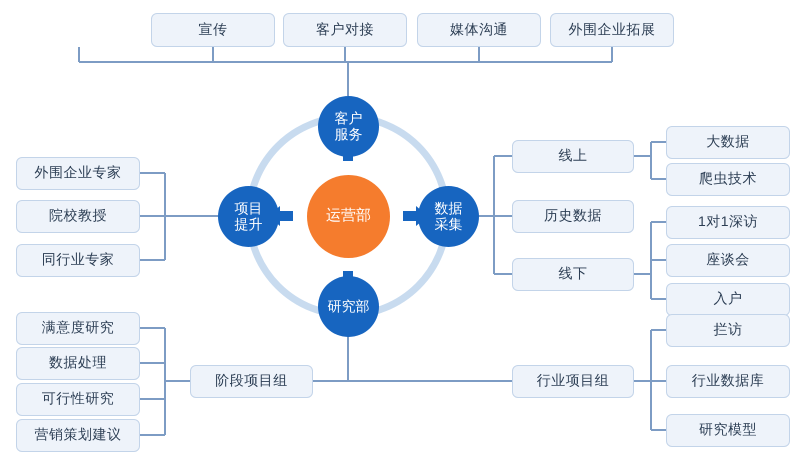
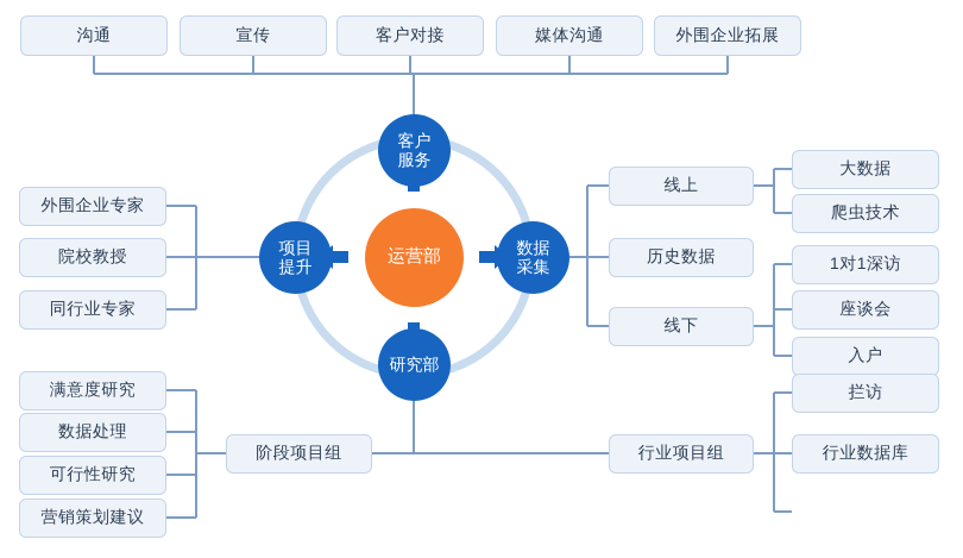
+ 沟通
  宣传
  客户对接
  媒体沟通
  外围企业拓展
  外围企业专家
  院校教授
  同行业专家
  线上
  历史数据
  线下
  大数据
  爬虫技术
  1对1深访
  座谈会
  入户
  满意度研究
  数据处理
  可行性研究
  营销策划建议
  阶段项目组
  行业项目组
  拦访
  行业数据库
- 研究模型
  客户
  服务
  项目
  提升
  数据
  采集
  研究部
  运营部
